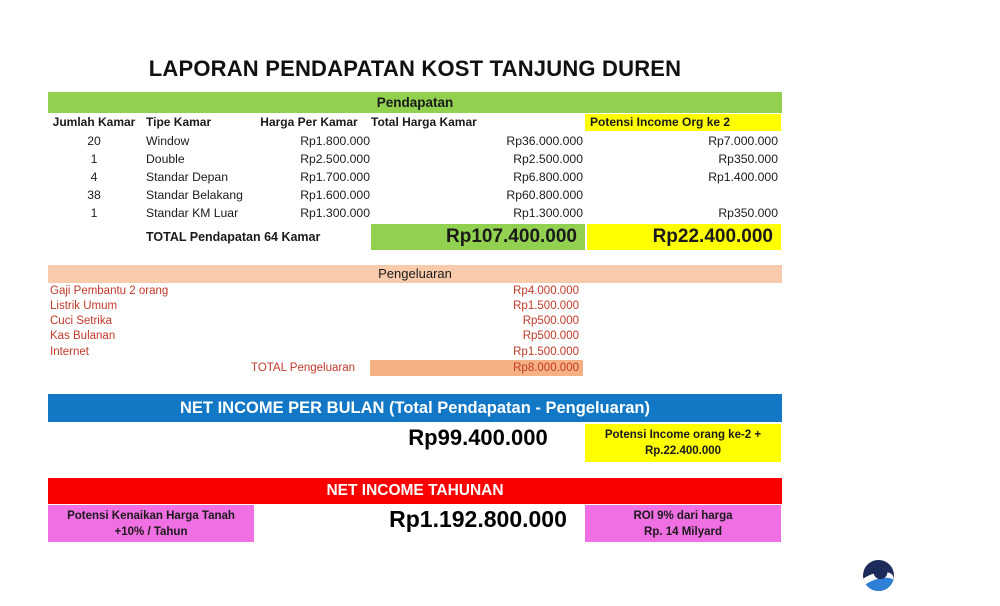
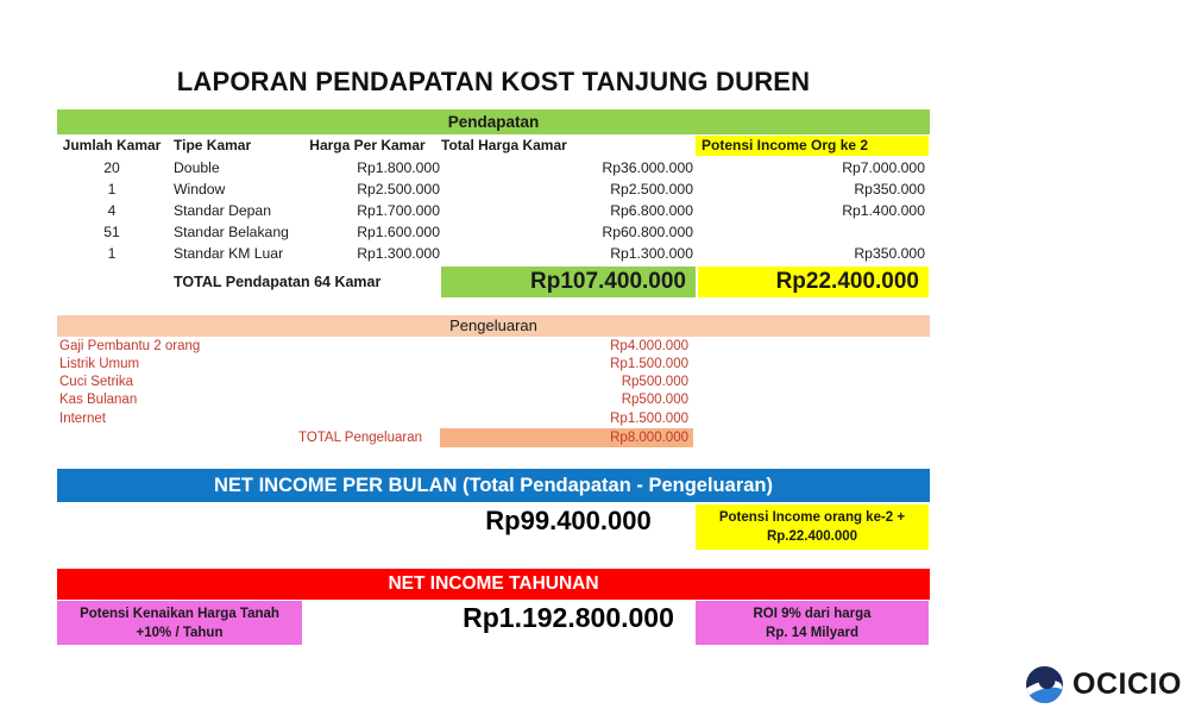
  LAPORAN PENDAPATAN KOST TANJUNG DUREN
  Pendapatan
  Jumlah Kamar
  Tipe Kamar
  Harga Per Kamar
  Total Harga Kamar
  Potensi Income Org ke 2
  20
- Window
+ Double
  Rp1.800.000
  Rp36.000.000
  Rp7.000.000
  1
- Double
+ Window
  Rp2.500.000
  Rp2.500.000
  Rp350.000
  4
  Standar Depan
  Rp1.700.000
  Rp6.800.000
  Rp1.400.000
- 38
+ 51
  Standar Belakang
  Rp1.600.000
  Rp60.800.000
  1
  Standar KM Luar
  Rp1.300.000
  Rp1.300.000
  Rp350.000
  TOTAL Pendapatan 64 Kamar
  Rp107.400.000
  Rp22.400.000
  Pengeluaran
  Gaji Pembantu 2 orang
  Rp4.000.000
  Listrik Umum
  Rp1.500.000
  Cuci Setrika
  Rp500.000
  Kas Bulanan
  Rp500.000
  Internet
  Rp1.500.000
  TOTAL Pengeluaran
  Rp8.000.000
  NET INCOME PER BULAN (Total Pendapatan - Pengeluaran)
  Rp99.400.000
  Potensi Income orang ke-2 +
  Rp.22.400.000
  NET INCOME TAHUNAN
  Potensi Kenaikan Harga Tanah
  +10% / Tahun
  Rp1.192.800.000
  ROI 9% dari harga
  Rp. 14 Milyard
+ OCICIO
